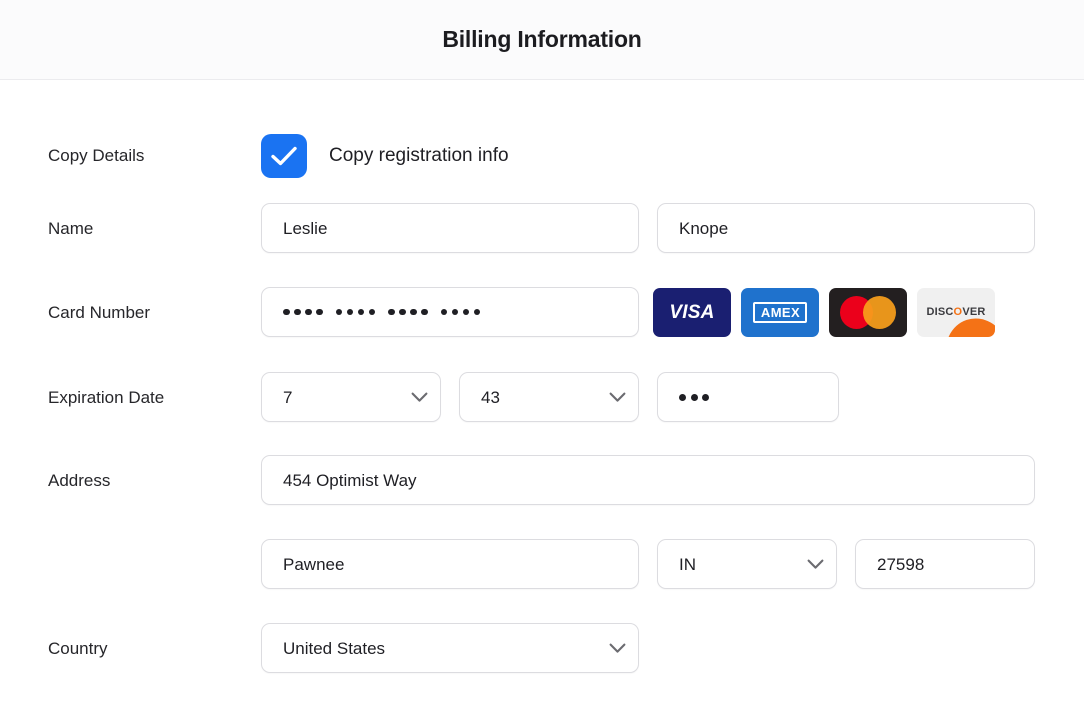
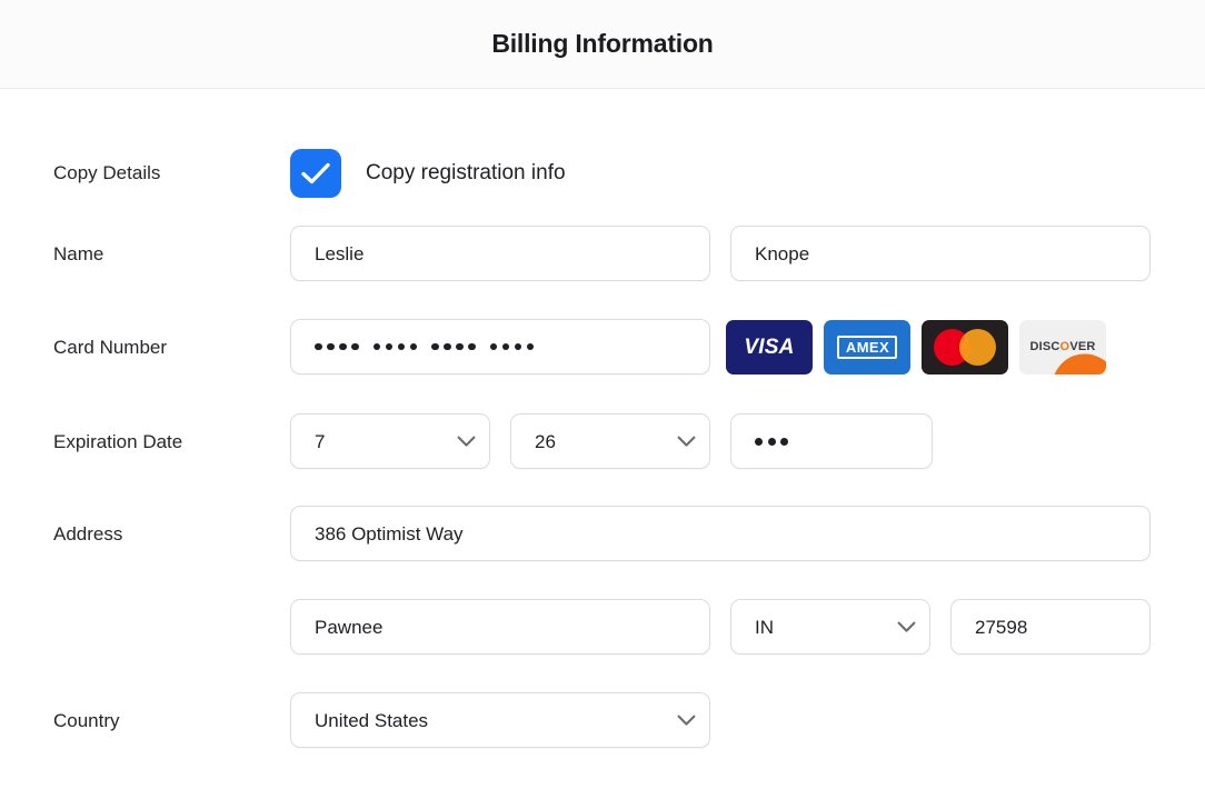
  Billing Information
  Copy Details
  Copy registration info
  Name
  Leslie
  Knope
  Card Number
  VISA
  AMEX
  DISCOVER
  Expiration Date
  7
- 43
+ 26
  Address
- 454 Optimist Way
+ 386 Optimist Way
  Pawnee
  IN
  27598
  Country
  United States
